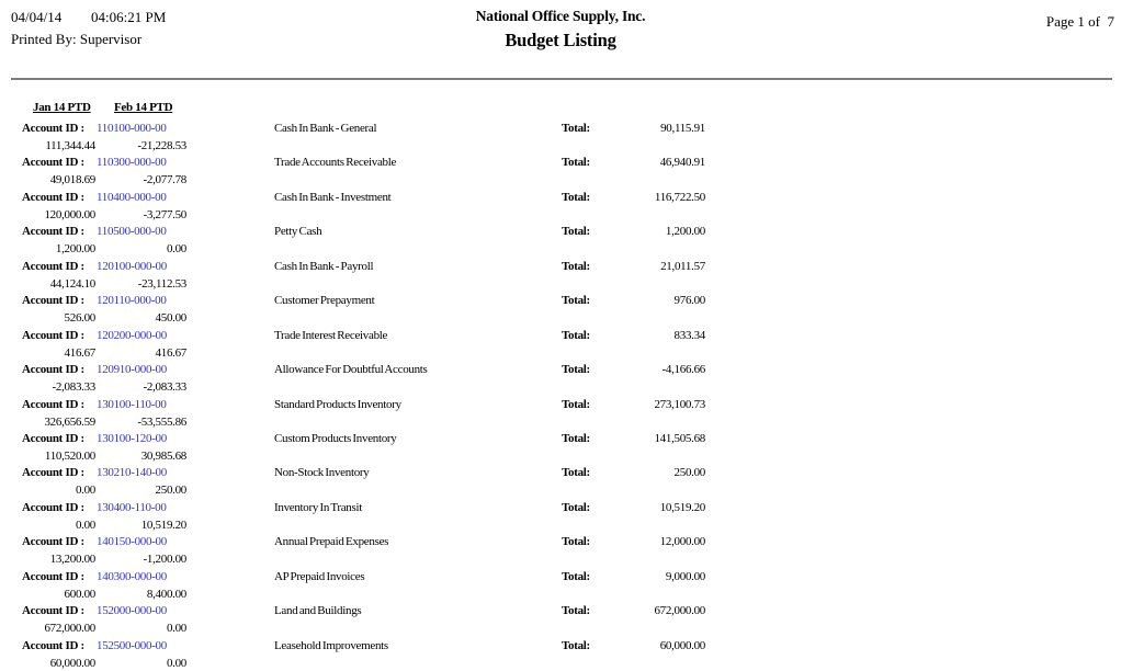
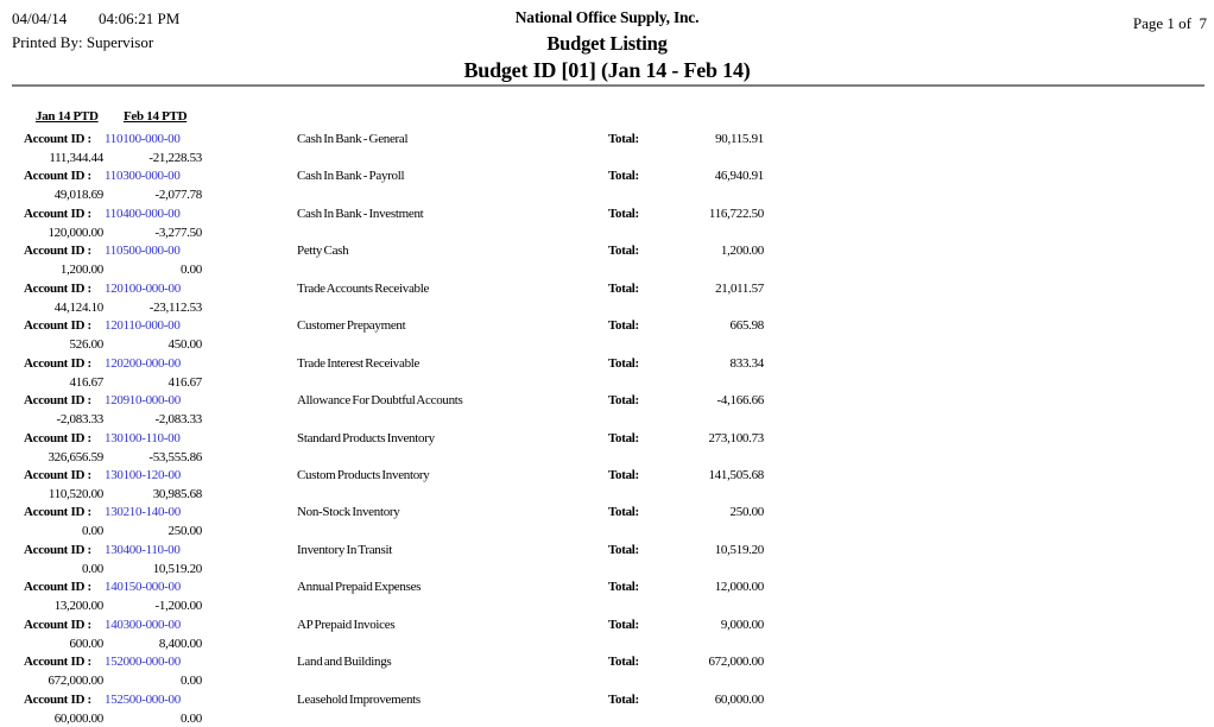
  04/04/14
  04:06:21 PM
  Printed By: Supervisor
  National Office Supply, Inc.
  Budget Listing
+ Budget ID [01] (Jan 14 - Feb 14)
  Page 1 of 7
  Jan 14 PTD
  Feb 14 PTD
  Account ID :
  110100-000-00
  Cash In Bank - General
  Total:
  90,115.91
  111,344.44
  -21,228.53
  Account ID :
  110300-000-00
- Trade Accounts Receivable
+ Cash In Bank - Payroll
  Total:
  46,940.91
  49,018.69
  -2,077.78
  Account ID :
  110400-000-00
  Cash In Bank - Investment
  Total:
  116,722.50
  120,000.00
  -3,277.50
  Account ID :
  110500-000-00
  Petty Cash
  Total:
  1,200.00
  1,200.00
  0.00
  Account ID :
  120100-000-00
- Cash In Bank - Payroll
+ Trade Accounts Receivable
  Total:
  21,011.57
  44,124.10
  -23,112.53
  Account ID :
  120110-000-00
  Customer Prepayment
  Total:
- 976.00
+ 665.98
  526.00
  450.00
  Account ID :
  120200-000-00
  Trade Interest Receivable
  Total:
  833.34
  416.67
  416.67
  Account ID :
  120910-000-00
  Allowance For Doubtful Accounts
  Total:
  -4,166.66
  -2,083.33
  -2,083.33
  Account ID :
  130100-110-00
  Standard Products Inventory
  Total:
  273,100.73
  326,656.59
  -53,555.86
  Account ID :
  130100-120-00
  Custom Products Inventory
  Total:
  141,505.68
  110,520.00
  30,985.68
  Account ID :
  130210-140-00
  Non-Stock Inventory
  Total:
  250.00
  0.00
  250.00
  Account ID :
  130400-110-00
  Inventory In Transit
  Total:
  10,519.20
  0.00
  10,519.20
  Account ID :
  140150-000-00
  Annual Prepaid Expenses
  Total:
  12,000.00
  13,200.00
  -1,200.00
  Account ID :
  140300-000-00
  AP Prepaid Invoices
  Total:
  9,000.00
  600.00
  8,400.00
  Account ID :
  152000-000-00
  Land and Buildings
  Total:
  672,000.00
  672,000.00
  0.00
  Account ID :
  152500-000-00
  Leasehold Improvements
  Total:
  60,000.00
  60,000.00
  0.00
